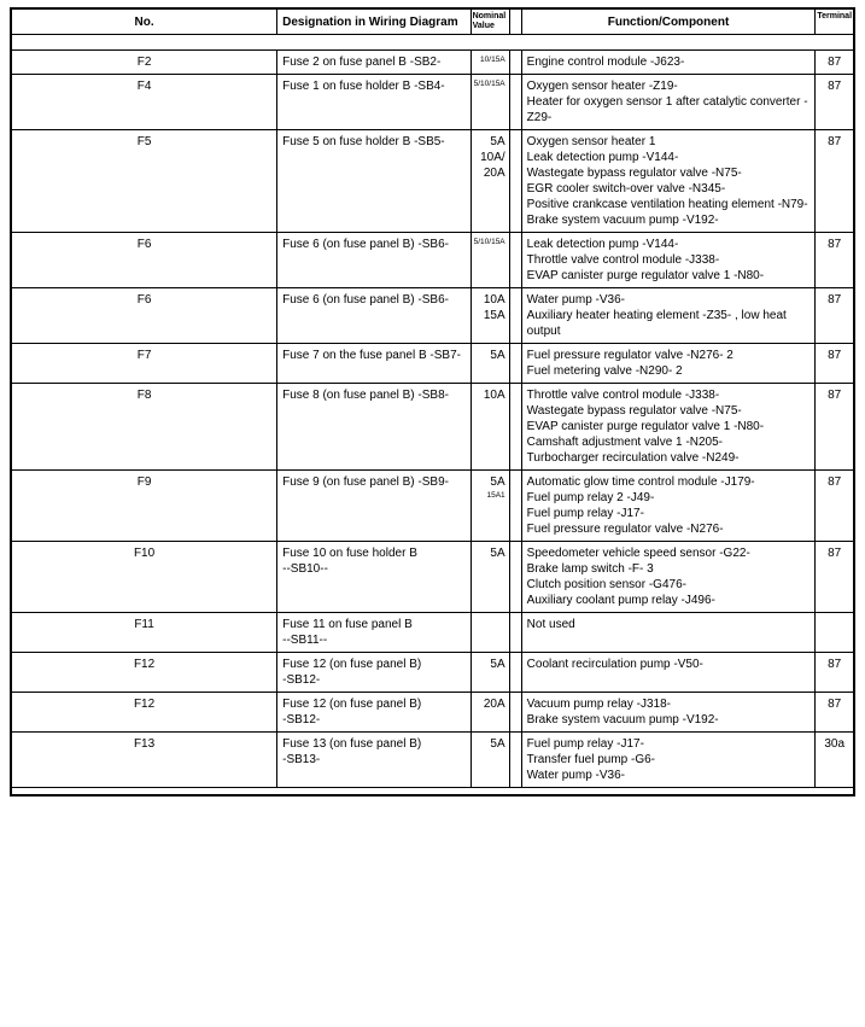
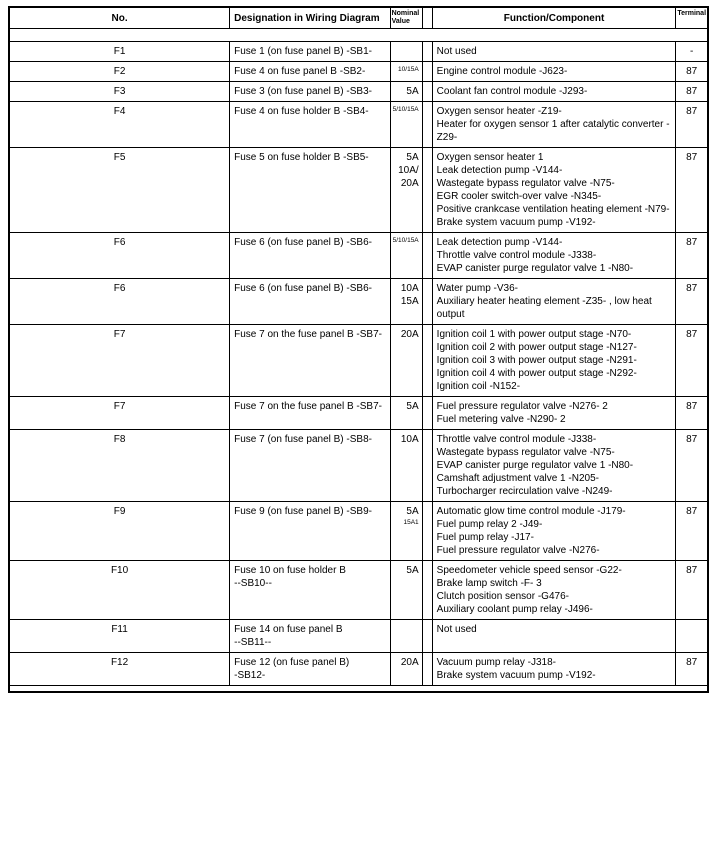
  No.	Designation in Wiring Diagram			Function/Component
+ F1	Fuse 1 (on fuse panel B) -SB1-			Not used	-
- F2	Fuse 2 on fuse panel B -SB2-			Engine control module -J623-	87
+ F2	Fuse 4 on fuse panel B -SB2-			Engine control module -J623-	87
+ F3	Fuse 3 (on fuse panel B) -SB3-	5A		Coolant fan control module -J293-	87
- F4	Fuse 1 on fuse holder B -SB4-			Oxygen sensor heater -Z19- Heater for oxygen sensor 1 after catalytic converter -Z29-	87
+ F4	Fuse 4 on fuse holder B -SB4-			Oxygen sensor heater -Z19- Heater for oxygen sensor 1 after catalytic converter -Z29-	87
  F5	Fuse 5 on fuse holder B -SB5-	5A10A/20A		Oxygen sensor heater 1 Leak detection pump -V144- Wastegate bypass regulator valve -N75- EGR cooler switch-over valve -N345- Positive crankcase ventilation heating element -N79- Brake system vacuum pump -V192-	87
  F6	Fuse 6 (on fuse panel B) -SB6-			Leak detection pump -V144- Throttle valve control module -J338- EVAP canister purge regulator valve 1 -N80-	87
  F6	Fuse 6 (on fuse panel B) -SB6-	10A15A		Water pump -V36- Auxiliary heater heating element -Z35- , low heat output	87
+ F7	Fuse 7 on the fuse panel B -SB7-	20A		Ignition coil 1 with power output stage -N70- Ignition coil 2 with power output stage -N127- Ignition coil 3 with power output stage -N291- Ignition coil 4 with power output stage -N292- Ignition coil -N152-	87
  F7	Fuse 7 on the fuse panel B -SB7-	5A		Fuel pressure regulator valve -N276- 2 Fuel metering valve -N290- 2	87
- F8	Fuse 8 (on fuse panel B) -SB8-	10A		Throttle valve control module -J338- Wastegate bypass regulator valve -N75- EVAP canister purge regulator valve 1 -N80- Camshaft adjustment valve 1 -N205- Turbocharger recirculation valve -N249-	87
+ F8	Fuse 7 (on fuse panel B) -SB8-	10A		Throttle valve control module -J338- Wastegate bypass regulator valve -N75- EVAP canister purge regulator valve 1 -N80- Camshaft adjustment valve 1 -N205- Turbocharger recirculation valve -N249-	87
  F9	Fuse 9 (on fuse panel B) -SB9-	5A		Automatic glow time control module -J179- Fuel pump relay 2 -J49- Fuel pump relay -J17- Fuel pressure regulator valve -N276-	87
  F10	Fuse 10 on fuse holder B --SB10--	5A		Speedometer vehicle speed sensor -G22- Brake lamp switch -F- 3 Clutch position sensor -G476- Auxiliary coolant pump relay -J496-	87
- F11	Fuse 11 on fuse panel B --SB11--			Not used
+ F11	Fuse 14 on fuse panel B --SB11--			Not used
- F12	Fuse 12 (on fuse panel B) -SB12-	5A		Coolant recirculation pump -V50-	87
  F12	Fuse 12 (on fuse panel B) -SB12-	20A		Vacuum pump relay -J318- Brake system vacuum pump -V192-	87
- F13	Fuse 13 (on fuse panel B) -SB13-	5A		Fuel pump relay -J17- Transfer fuel pump -G6- Water pump -V36-	30a
